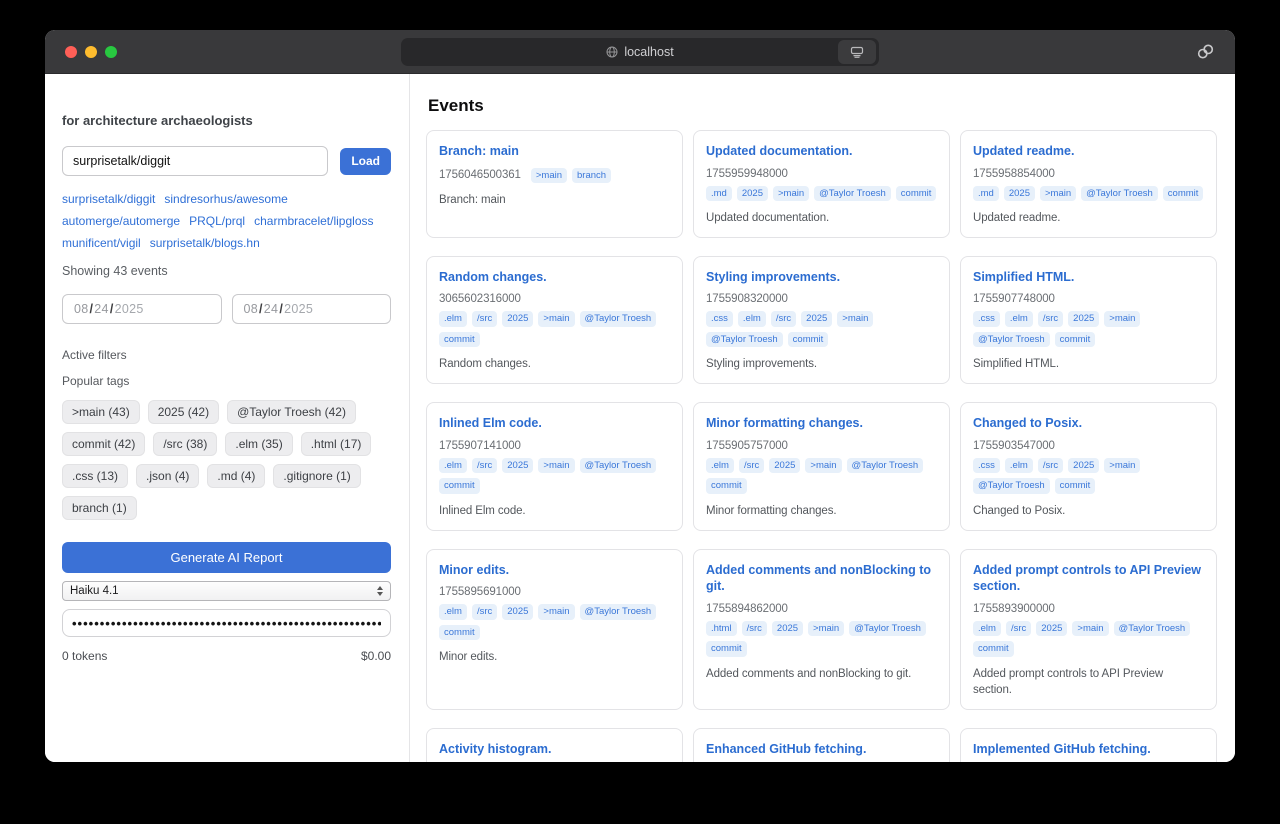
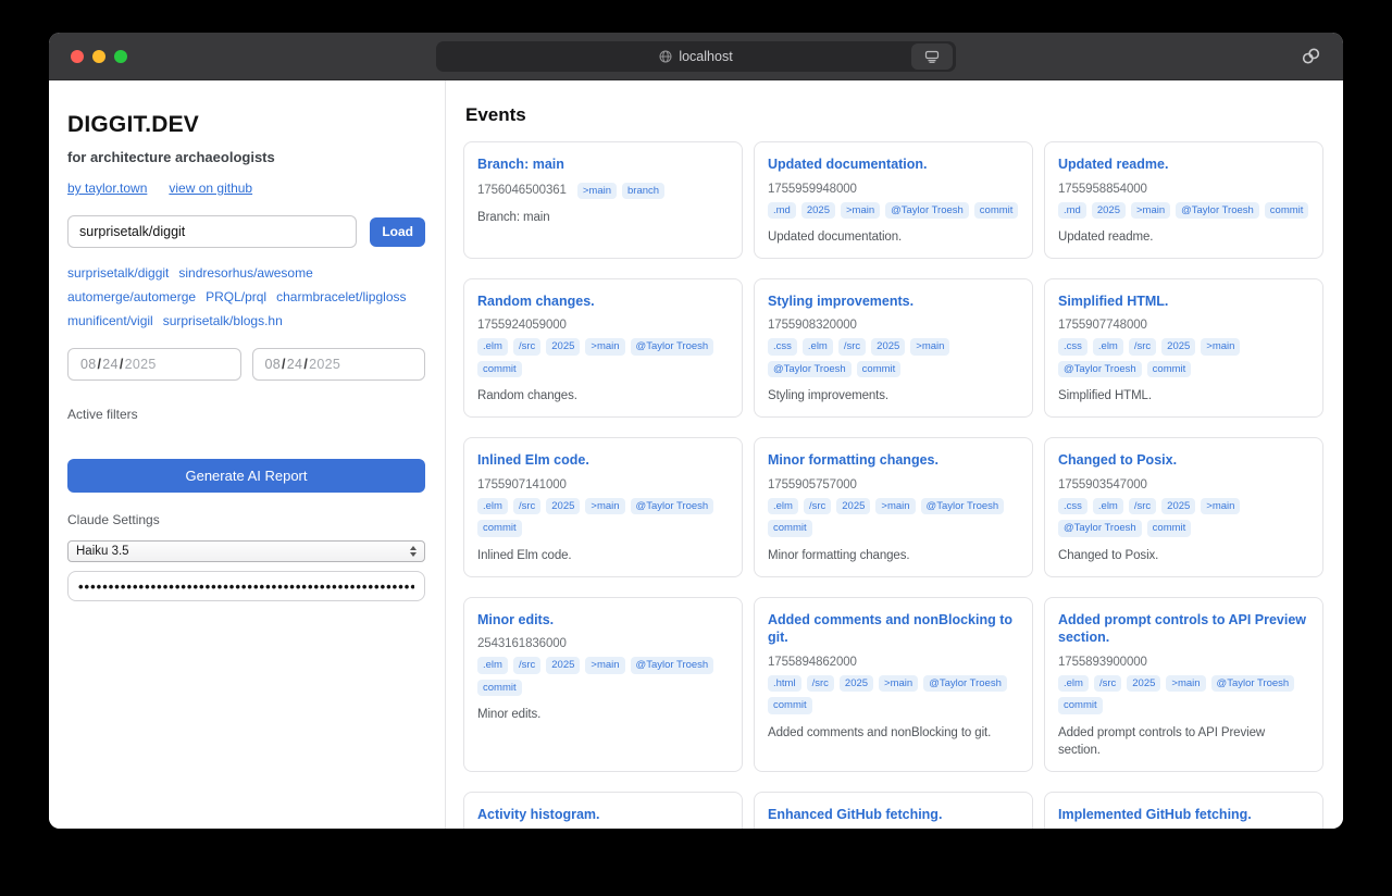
  localhost
+ DIGGIT.DEV
  for architecture archaeologists
+ by taylor.town
+ view on github
  surprisetalk/diggit
  Load
  surprisetalk/diggit
  sindresorhus/awesome
  automerge/automerge
  PRQL/prql
  charmbracelet/lipgloss
  munificent/vigil
  surprisetalk/blogs.hn
- Showing 43 events
  08
  /
  24
  /
  2025
  08
  /
  24
  /
  2025
  Active filters
- Popular tags
- >main (43)
- 2025 (42)
- @Taylor Troesh (42)
- commit (42)
- /src (38)
- .elm (35)
- .html (17)
- .css (13)
- .json (4)
- .md (4)
- .gitignore (1)
- branch (1)
  Generate AI Report
+ Claude Settings
- Haiku 4.1
+ Haiku 3.5
  ••••••••••••••••••••••••••••••••••••••••••••••••••••••••
- 0 tokens
- $0.00
  Events
  Branch: main
  1756046500361
  >main
  branch
  Branch: main
  Updated documentation.
  1755959948000
  .md
  2025
  >main
  @Taylor Troesh
  commit
  Updated documentation.
  Updated readme.
  1755958854000
  .md
  2025
  >main
  @Taylor Troesh
  commit
  Updated readme.
  Random changes.
- 3065602316000
+ 1755924059000
  .elm
  /src
  2025
  >main
  @Taylor Troesh
  commit
  Random changes.
  Styling improvements.
  1755908320000
  .css
  .elm
  /src
  2025
  >main
  @Taylor Troesh
  commit
  Styling improvements.
  Simplified HTML.
  1755907748000
  .css
  .elm
  /src
  2025
  >main
  @Taylor Troesh
  commit
  Simplified HTML.
  Inlined Elm code.
  1755907141000
  .elm
  /src
  2025
  >main
  @Taylor Troesh
  commit
  Inlined Elm code.
  Minor formatting changes.
  1755905757000
  .elm
  /src
  2025
  >main
  @Taylor Troesh
  commit
  Minor formatting changes.
  Changed to Posix.
  1755903547000
  .css
  .elm
  /src
  2025
  >main
  @Taylor Troesh
  commit
  Changed to Posix.
  Minor edits.
- 1755895691000
+ 2543161836000
  .elm
  /src
  2025
  >main
  @Taylor Troesh
  commit
  Minor edits.
  Added comments and nonBlocking to git.
  1755894862000
  .html
  /src
  2025
  >main
  @Taylor Troesh
  commit
  Added comments and nonBlocking to git.
  Added prompt controls to API Preview section.
  1755893900000
  .elm
  /src
  2025
  >main
  @Taylor Troesh
  commit
  Added prompt controls to API Preview section.
  Activity histogram.
  Enhanced GitHub fetching.
  Implemented GitHub fetching.
